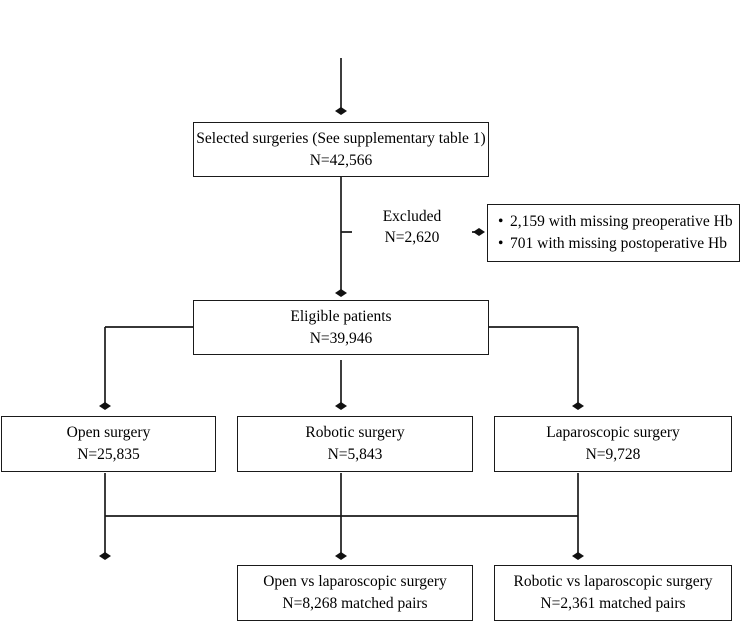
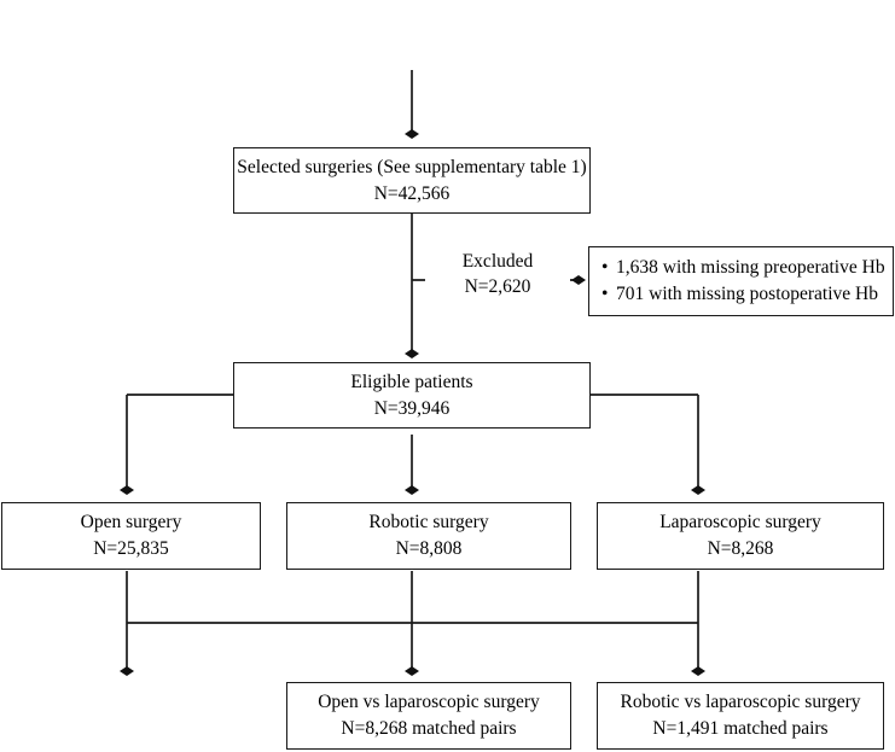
  Selected surgeries (See supplementary table 1)
  N=42,566
  Excluded
  N=2,620
- • 2,159 with missing preoperative Hb
+ • 1,638 with missing preoperative Hb
  • 701 with missing postoperative Hb
  Eligible patients
  N=39,946
  Open surgery
  N=25,835
  Robotic surgery
- N=5,843
+ N=8,808
  Laparoscopic surgery
- N=9,728
+ N=8,268
  Open vs laparoscopic surgery
  N=8,268 matched pairs
  Robotic vs laparoscopic surgery
- N=2,361 matched pairs
+ N=1,491 matched pairs
